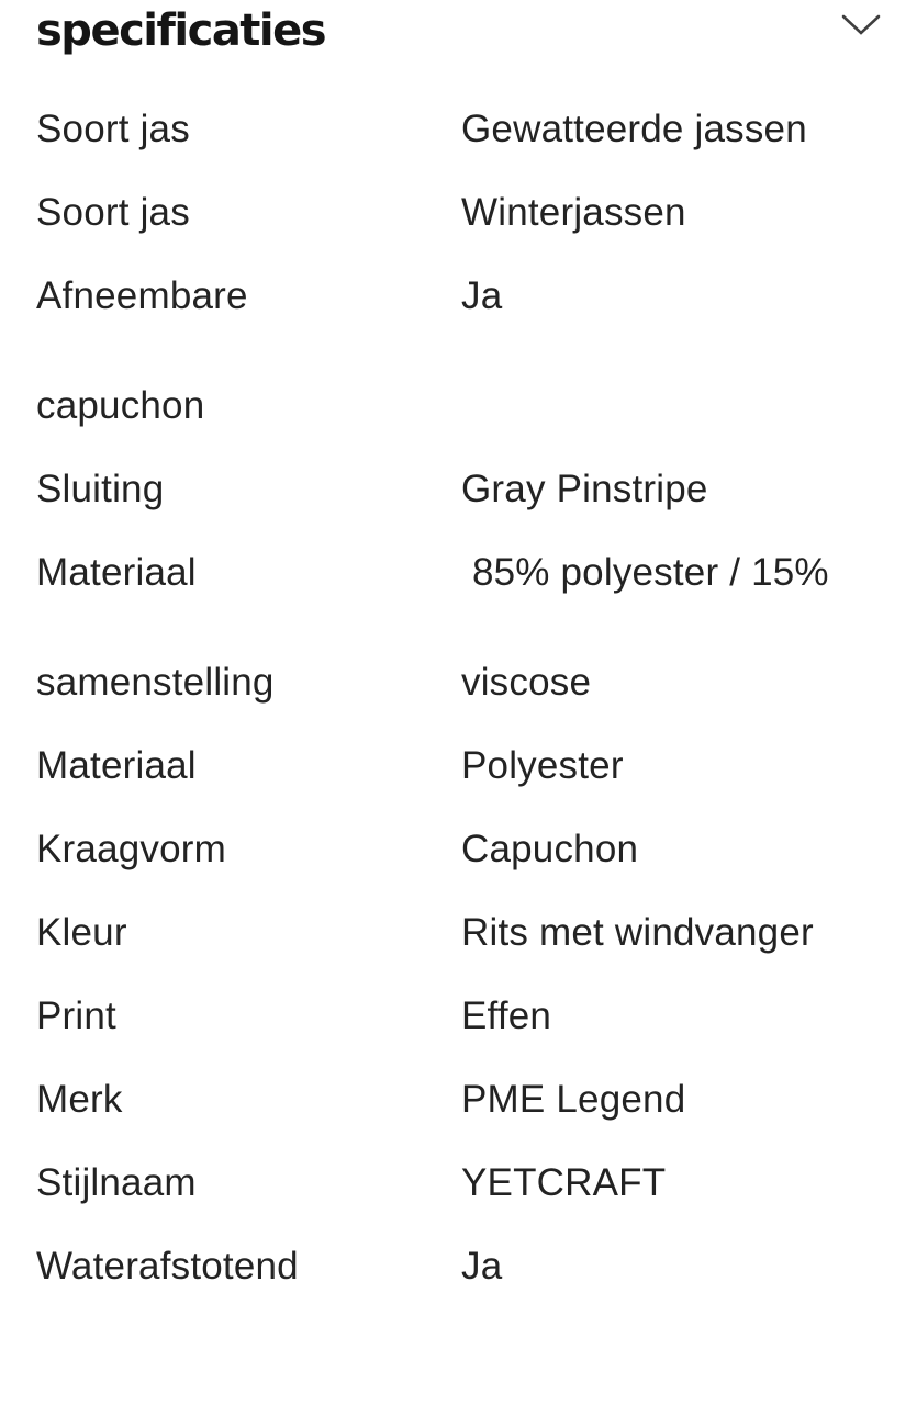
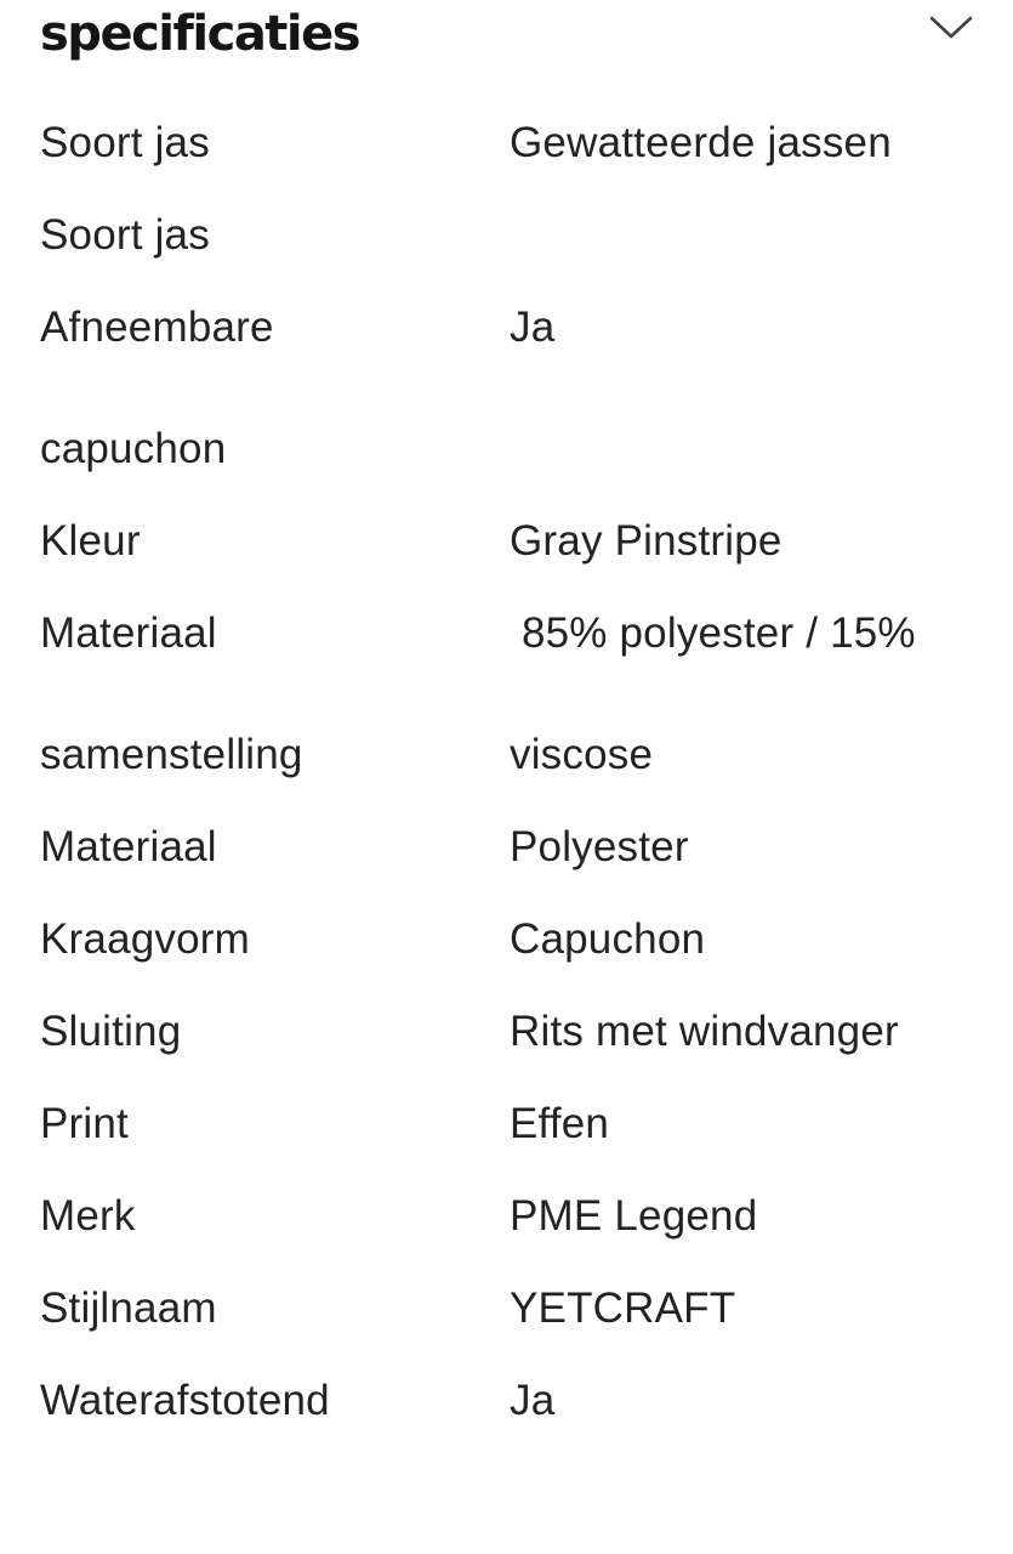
  specificaties
  Soort jas
  Gewatteerde jassen
  Soort jas
- Winterjassen
  Afneembare capuchon
  Ja
- Sluiting
+ Kleur
  Gray Pinstripe
  Materiaal samenstelling
  85% polyester / 15% viscose
  Materiaal
  Polyester
  Kraagvorm
  Capuchon
- Kleur
+ Sluiting
  Rits met windvanger
  Print
  Effen
  Merk
  PME Legend
  Stijlnaam
  YETCRAFT
  Waterafstotend
  Ja
